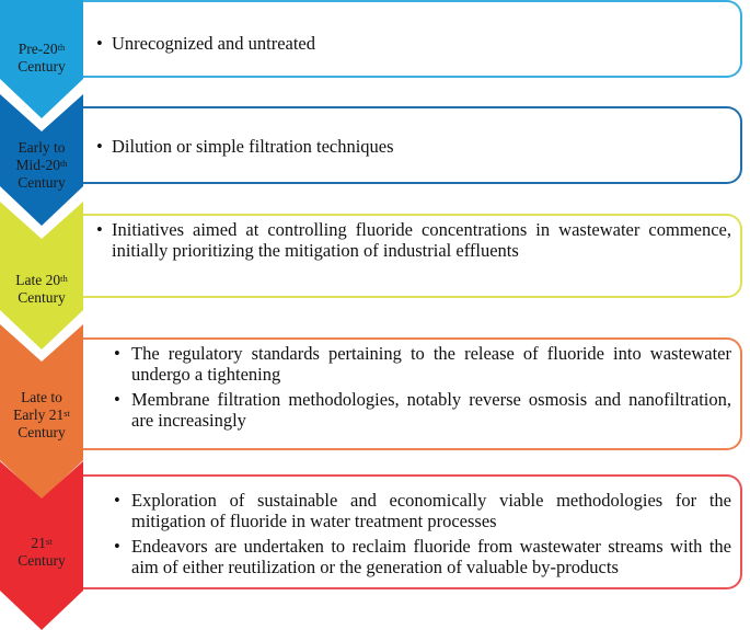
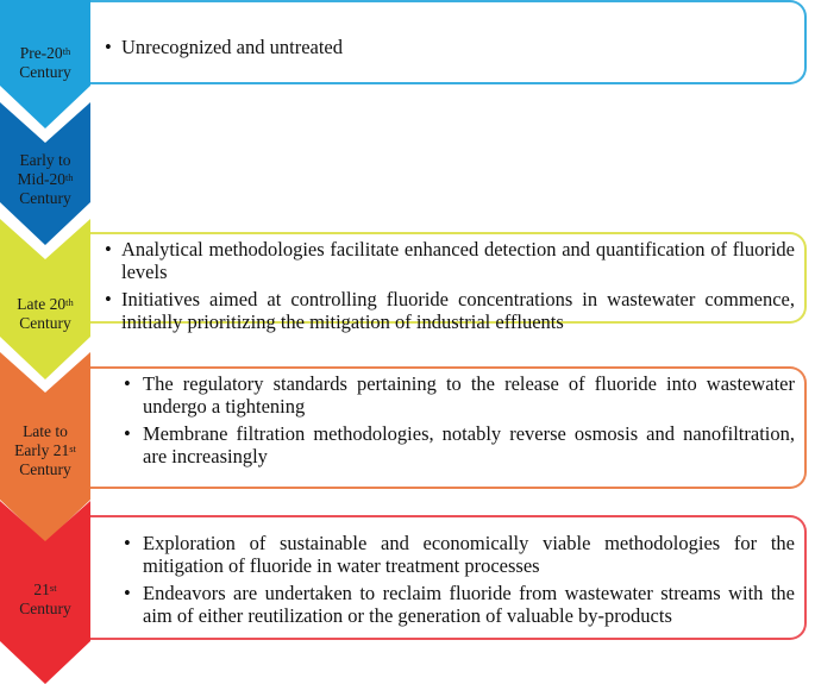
  Pre-20th
  Century
  Unrecognized and untreated
  Early to
  Mid-20th
  Century
- Dilution or simple filtration techniques
  Late 20th
  Century
+ Analytical methodologies facilitate enhanced detection and quantification of fluoride levels
  Initiatives aimed at controlling fluoride concentrations in wastewater commence, initially prioritizing the mitigation of industrial effluents
  Late to
  Early 21st
  Century
  The regulatory standards pertaining to the release of fluoride into wastewater undergo a tightening
  Membrane filtration methodologies, notably reverse osmosis and nanofiltration, are increasingly
  21st
  Century
  Exploration of sustainable and economically viable methodologies for the mitigation of fluoride in water treatment processes
  Endeavors are undertaken to reclaim fluoride from wastewater streams with the aim of either reutilization or the generation of valuable by-products
